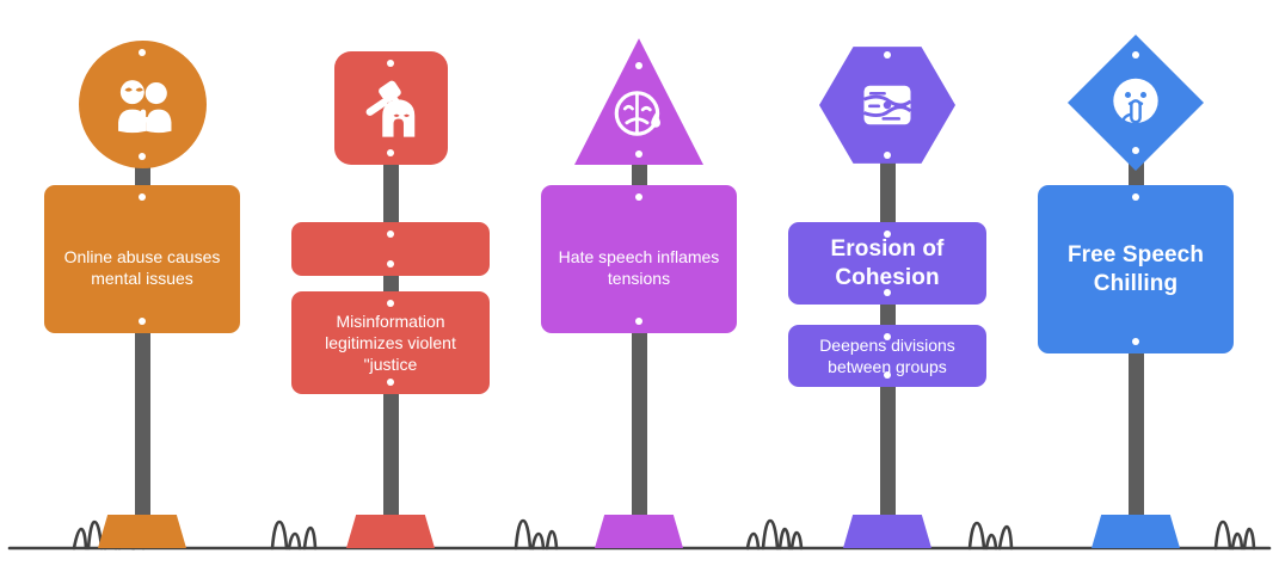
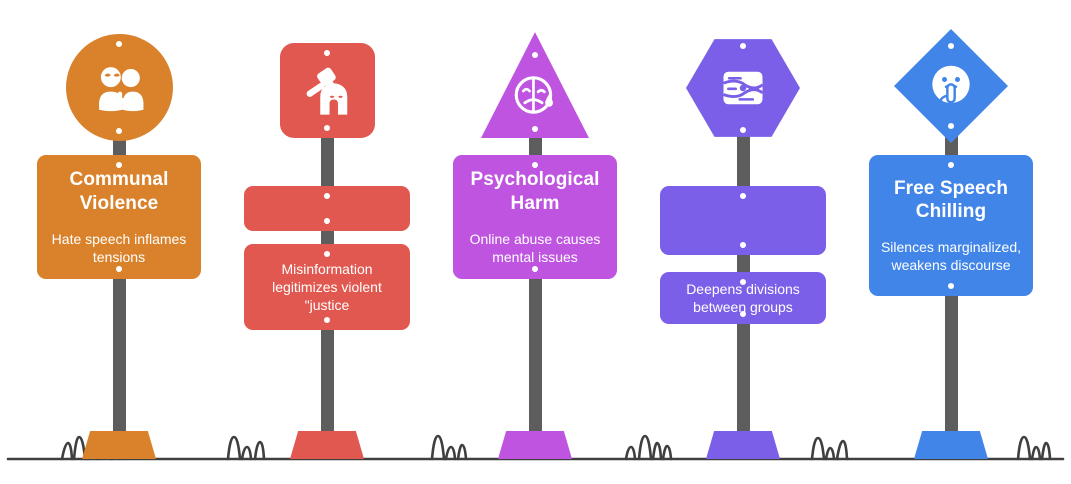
+ Communal Violence
- Online abuse causes mental issues
+ Hate speech inflames tensions
  Misinformation legitimizes violent "justice
+ Psychological Harm
- Hate speech inflames tensions
+ Online abuse causes mental issues
- Erosion of Cohesion
  Deepens divisions between groups
  Free Speech Chilling
+ Silences marginalized, weakens discourse
